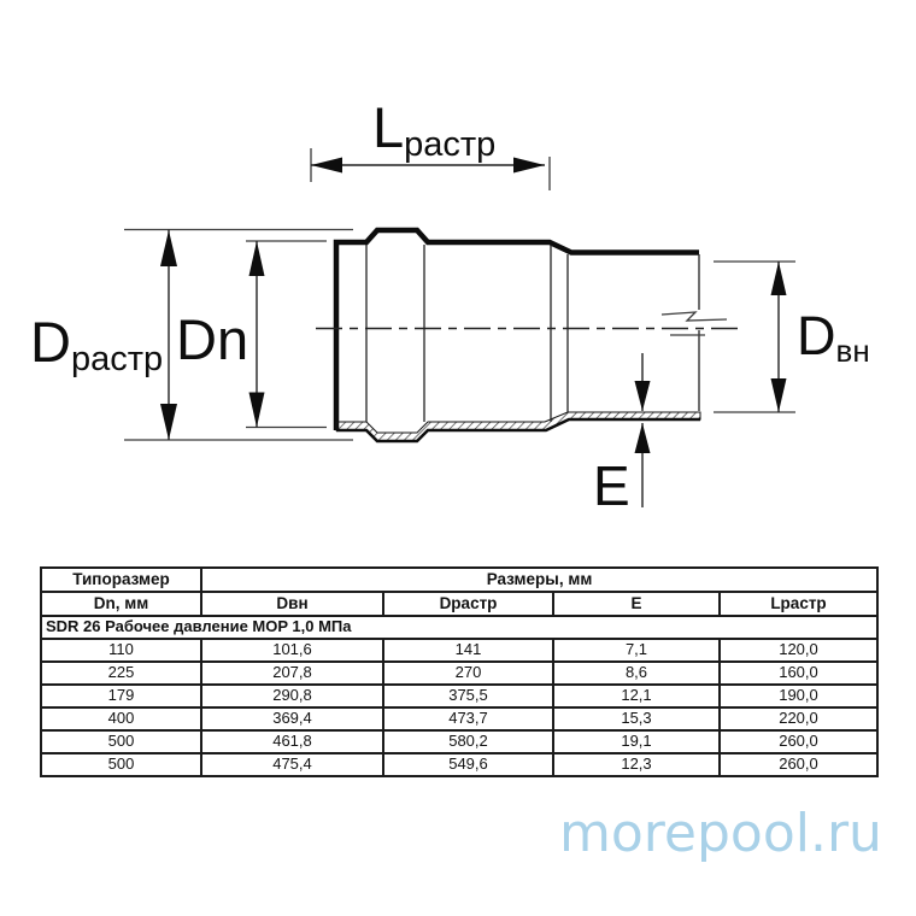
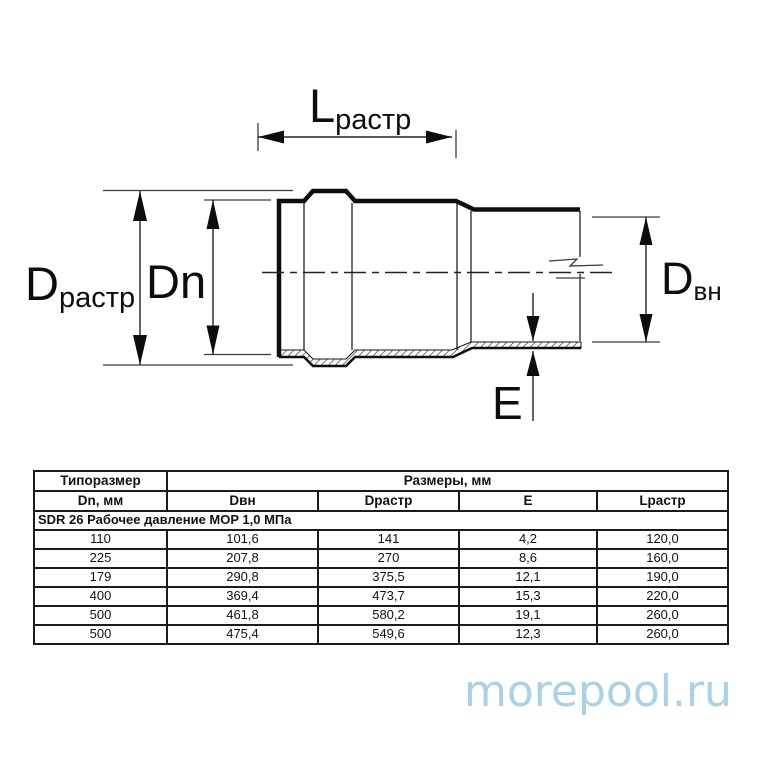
  Lрастр
  Dрастр
  Dn
  Dвн
  E
  Типоразмер	Размеры, мм
  Dn, мм	Dвн	Dрастр	E	Lрастр
  SDR 26 Рабочее давление MOP 1,0 МПа
- 110	101,6	141	7,1	120,0
+ 110	101,6	141	4,2	120,0
  225	207,8	270	8,6	160,0
  179	290,8	375,5	12,1	190,0
  400	369,4	473,7	15,3	220,0
  500	461,8	580,2	19,1	260,0
  500	475,4	549,6	12,3	260,0
  morepool.ru
